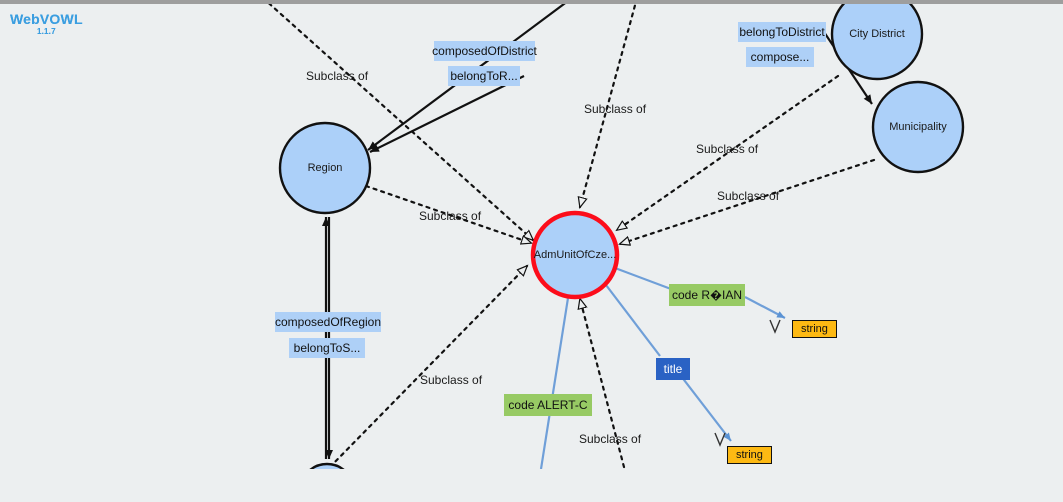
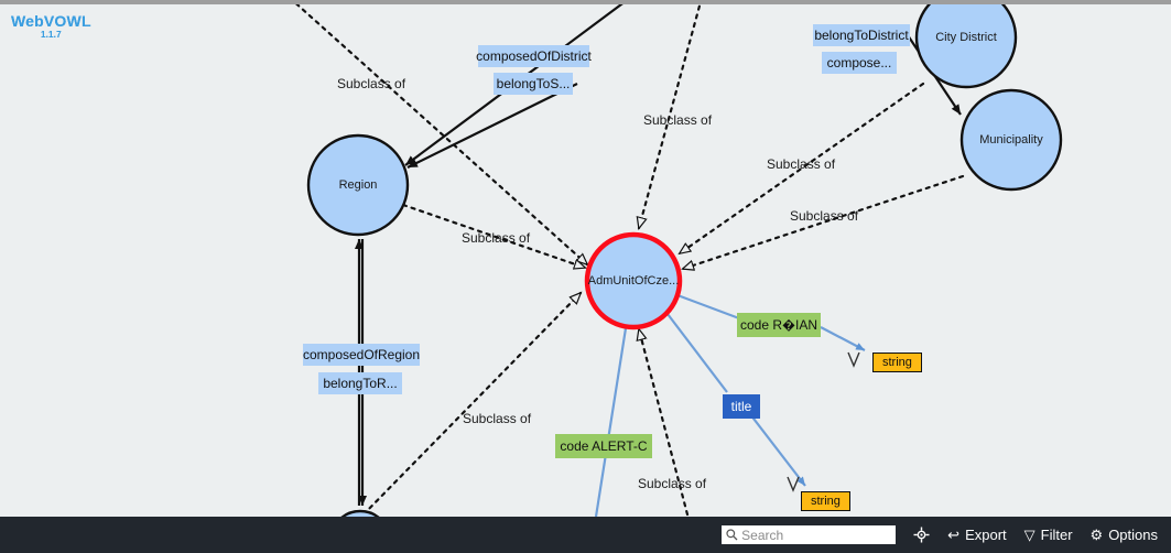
  WebVOWL
  1.1.7
  Region
  City District
  Municipality
  AdmUnitOfCze...
  composedOfDistrict
- belongToR...
+ belongToS...
  belongToDistrict
  compose...
  composedOfRegion
- belongToS...
+ belongToR...
  code R�IAN
  code ALERT-C
  title
  string
  string
  Subclass of
  Subclass of
  Subclass of
  Subclass of
  Subclass of
  Subclass of
  Subclass of
+ Search
+ ↩
+ Export
+ ▽
+ Filter
+ ⚙
+ Options
